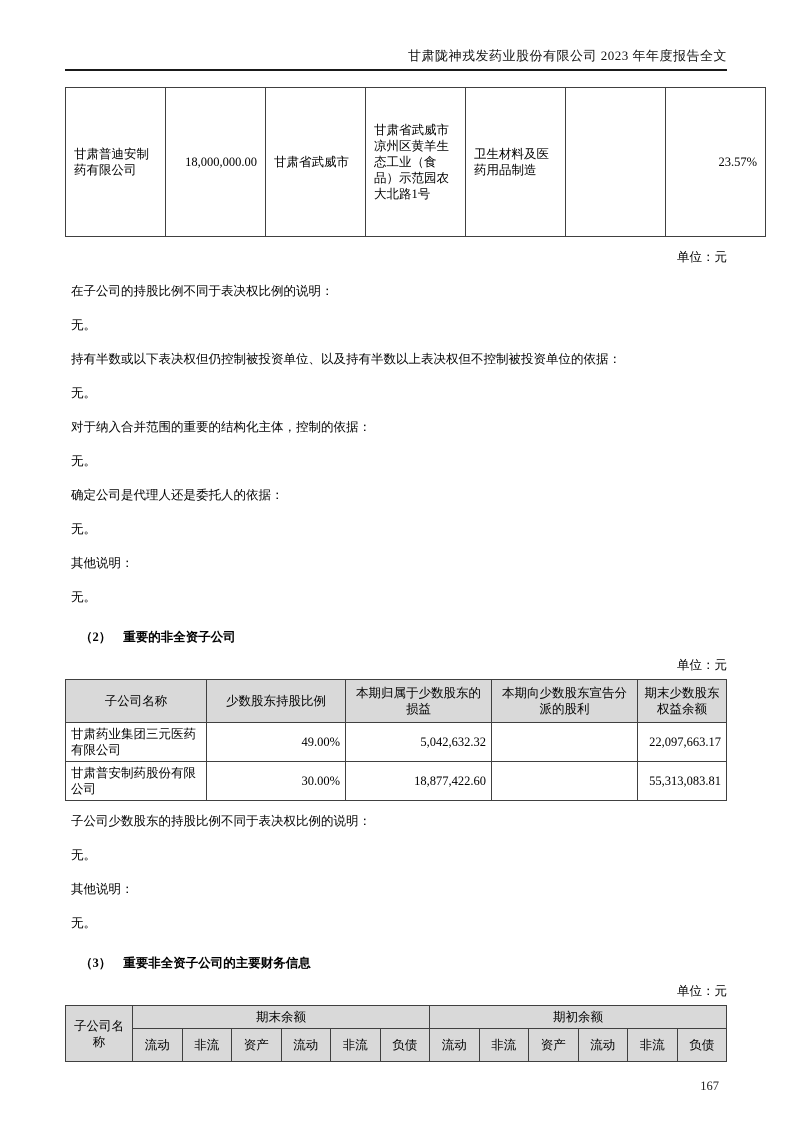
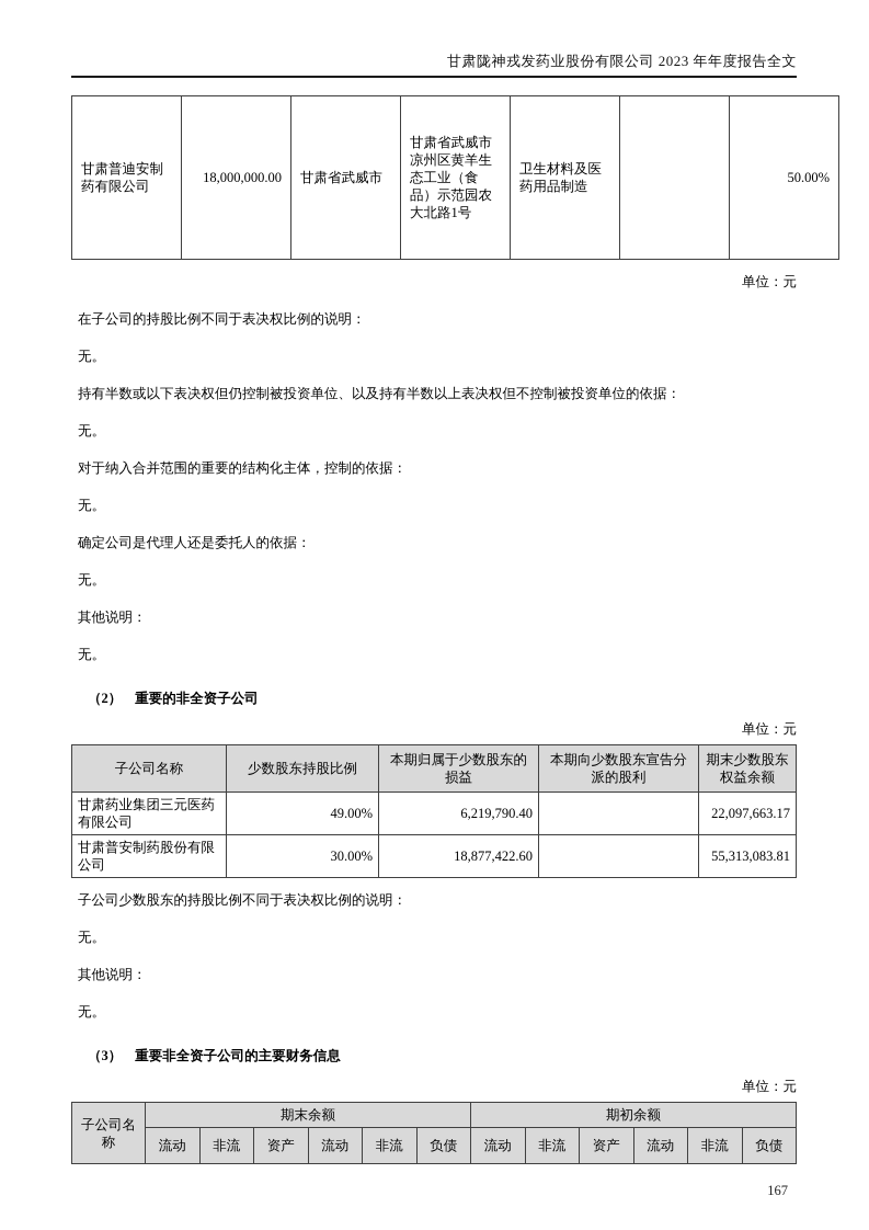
  甘肃陇神戎发药业股份有限公司 2023 年年度报告全文
- 甘肃普迪安制药有限公司	18,000,000.00	甘肃省武威市	甘肃省武威市凉州区黄羊生态工业（食品）示范园农大北路1号	卫生材料及医药用品制造		23.57%
+ 甘肃普迪安制药有限公司	18,000,000.00	甘肃省武威市	甘肃省武威市凉州区黄羊生态工业（食品）示范园农大北路1号	卫生材料及医药用品制造		50.00%
  单位：元
  在子公司的持股比例不同于表决权比例的说明：
  无。
  持有半数或以下表决权但仍控制被投资单位、以及持有半数以上表决权但不控制被投资单位的依据：
  无。
  对于纳入合并范围的重要的结构化主体，控制的依据：
  无。
  确定公司是代理人还是委托人的依据：
  无。
  其他说明：
  无。
  （2） 重要的非全资子公司
  单位：元
  子公司名称	少数股东持股比例	本期归属于少数股东的损益	本期向少数股东宣告分派的股利	期末少数股东权益余额
- 甘肃药业集团三元医药有限公司	49.00%	5,042,632.32		22,097,663.17
+ 甘肃药业集团三元医药有限公司	49.00%	6,219,790.40		22,097,663.17
  甘肃普安制药股份有限公司	30.00%	18,877,422.60		55,313,083.81
  子公司少数股东的持股比例不同于表决权比例的说明：
  无。
  其他说明：
  无。
  （3） 重要非全资子公司的主要财务信息
  单位：元
  子公司名称	期末余额	期初余额
  流动	非流	资产	流动	非流	负债	流动	非流	资产	流动	非流	负债
  167
